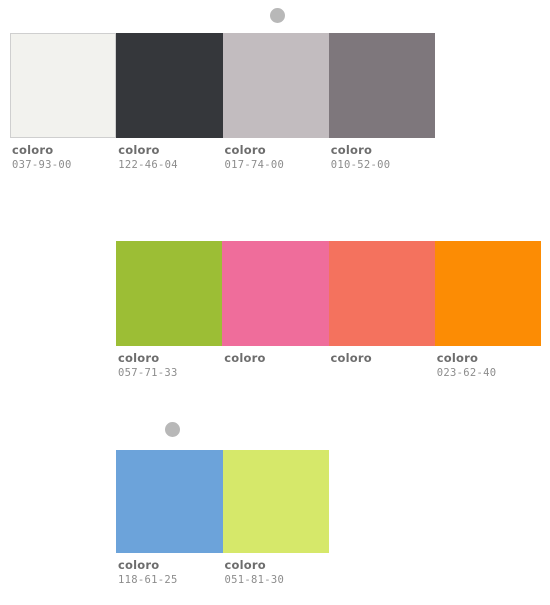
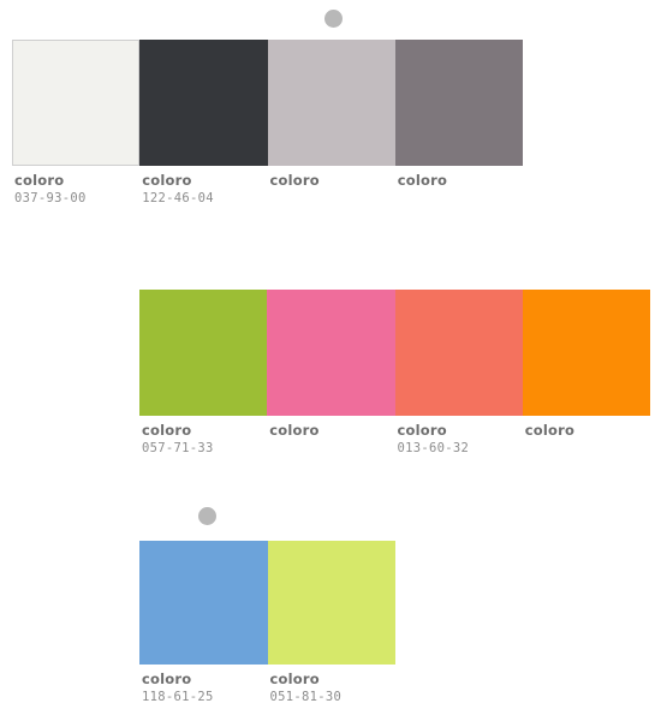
  coloro
  037-93-00
  coloro
  122-46-04
  coloro
- 017-74-00
  coloro
- 010-52-00
  coloro
  057-71-33
  coloro
  coloro
+ 013-60-32
  coloro
- 023-62-40
  coloro
  118-61-25
  coloro
  051-81-30
